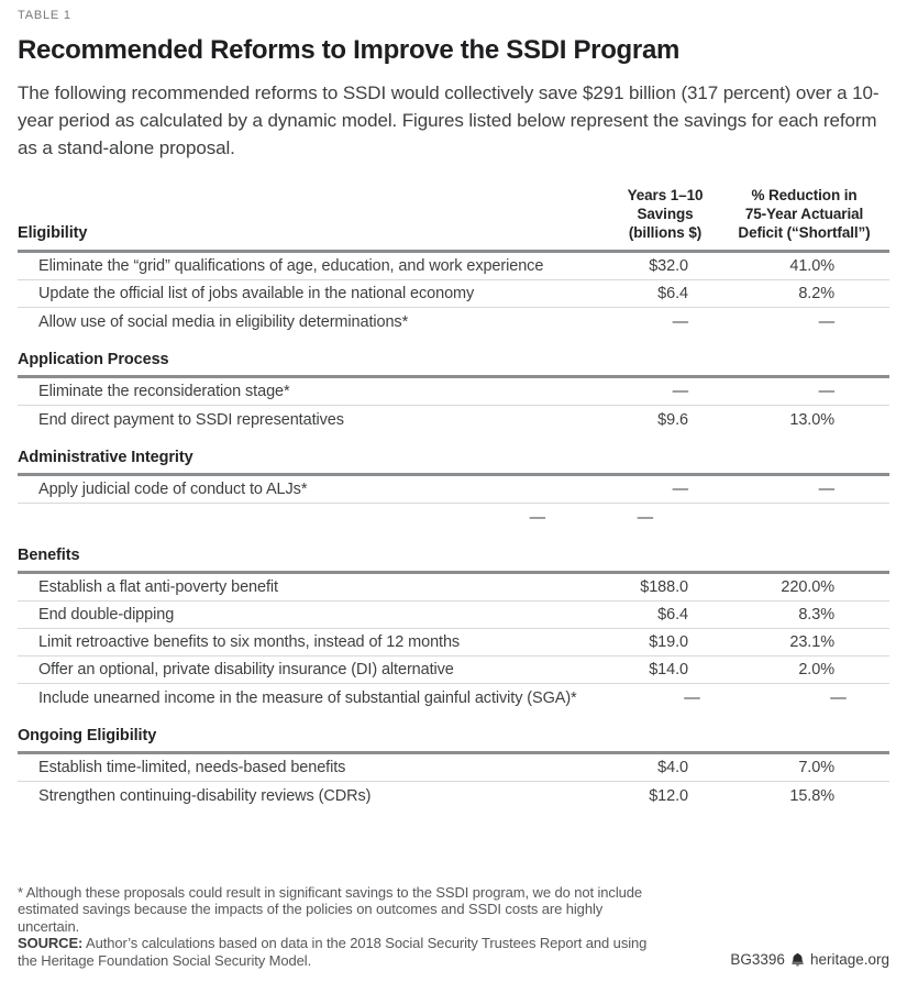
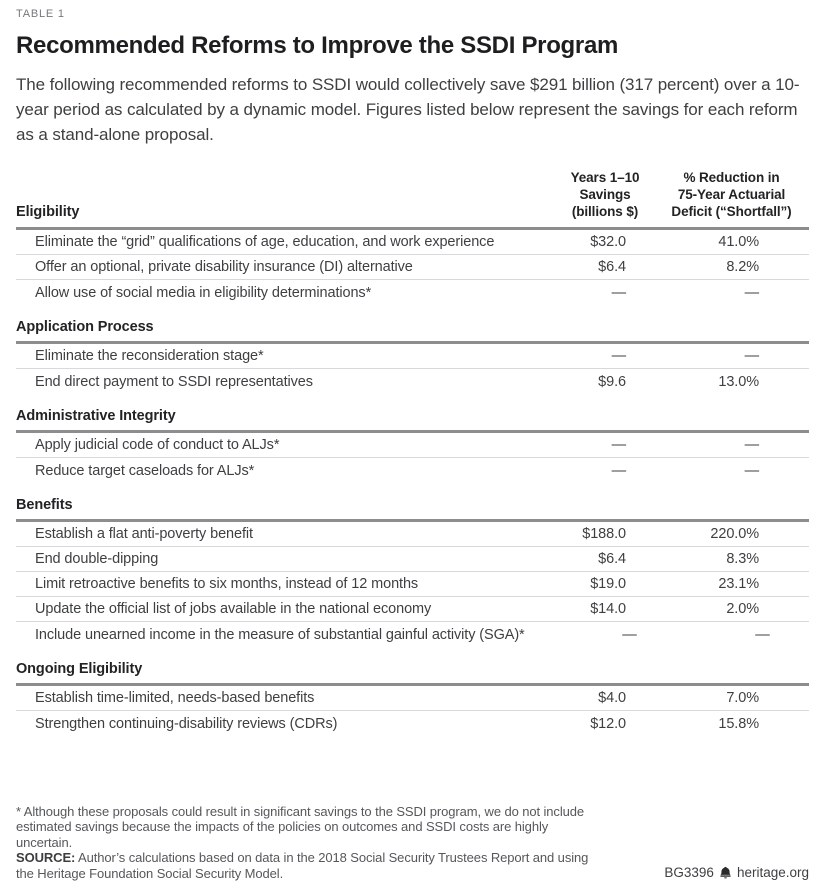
  TABLE 1
  Recommended Reforms to Improve the SSDI Program
  The following recommended reforms to SSDI would collectively save $291 billion (317 percent) over a 10-year period as calculated by a dynamic model. Figures listed below represent the savings for each reform as a stand-alone proposal.
  Eligibility
  Years 1–10
  Savings
  (billions $)
  % Reduction in
  75-Year Actuarial
  Deficit (“Shortfall”)
  Eliminate the “grid” qualifications of age, education, and work experience
  $32.0
  41.0%
- Update the official list of jobs available in the national economy
+ Offer an optional, private disability insurance (DI) alternative
  $6.4
  8.2%
  Allow use of social media in eligibility determinations*
  —
  —
  Application Process
  Eliminate the reconsideration stage*
  —
  —
  End direct payment to SSDI representatives
  $9.6
  13.0%
  Administrative Integrity
  Apply judicial code of conduct to ALJs*
  —
  —
+ Reduce target caseloads for ALJs*
  —
  —
  Benefits
  Establish a flat anti-poverty benefit
  $188.0
  220.0%
  End double-dipping
  $6.4
  8.3%
  Limit retroactive benefits to six months, instead of 12 months
  $19.0
  23.1%
- Offer an optional, private disability insurance (DI) alternative
+ Update the official list of jobs available in the national economy
  $14.0
  2.0%
  Include unearned income in the measure of substantial gainful activity (SGA)*
  —
  —
  Ongoing Eligibility
  Establish time-limited, needs-based benefits
  $4.0
  7.0%
  Strengthen continuing-disability reviews (CDRs)
  $12.0
  15.8%
  * Although these proposals could result in significant savings to the SSDI program, we do not include estimated savings because the impacts of the policies on outcomes and SSDI costs are highly uncertain.
  SOURCE: Author’s calculations based on data in the 2018 Social Security Trustees Report and using the Heritage Foundation Social Security Model.
  BG3396
  heritage.org
